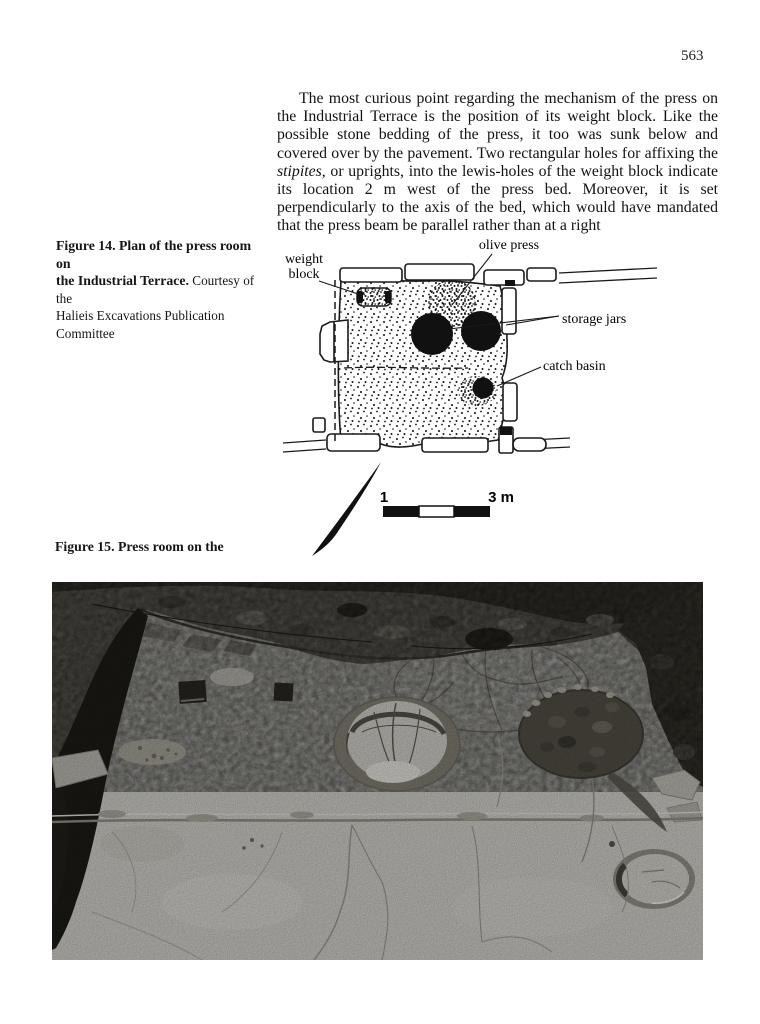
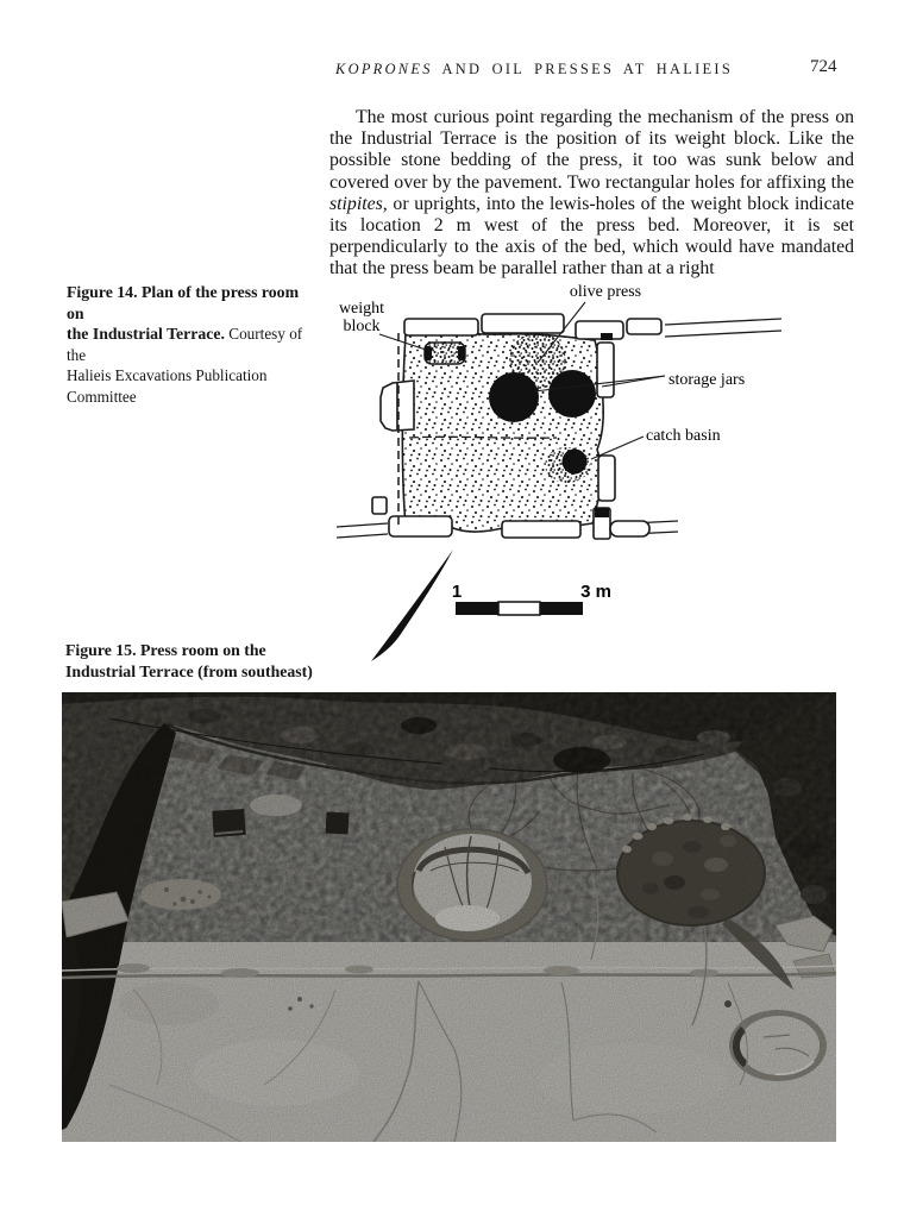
+ KOPRONES AND OIL PRESSES AT HALIEIS
- 563
+ 724
  The most curious point regarding the mechanism of the press on the Industrial Terrace is the position of its weight block. Like the possible stone bedding of the press, it too was sunk below and covered over by the pavement. Two rectangular holes for affixing the stipites, or uprights, into the lewis-holes of the weight block indicate its location 2 m west of the press bed. Moreover, it is set perpendicularly to the axis of the bed, which would have mandated that the press beam be parallel rather than at a right
  Figure 14. Plan of the press room on
  the Industrial Terrace. Courtesy of the
  Halieis Excavations Publication Committee
  weight
  block
  olive press
  storage jars
  catch basin
  1
  3 m
  Figure 15. Press room on the
+ Industrial Terrace (from southeast)
